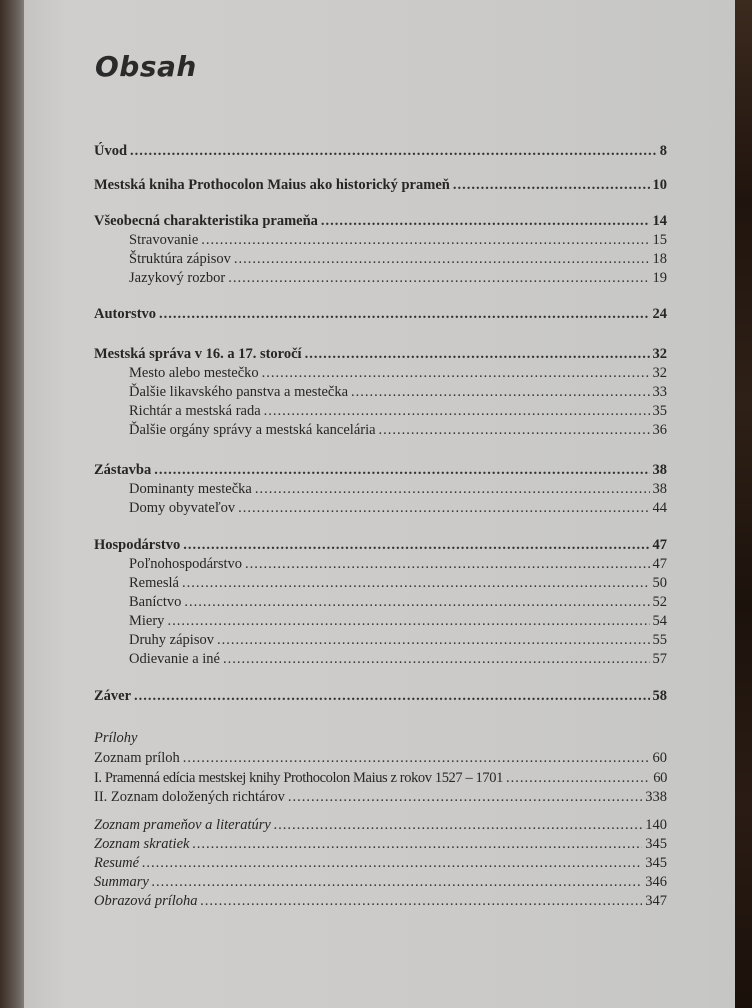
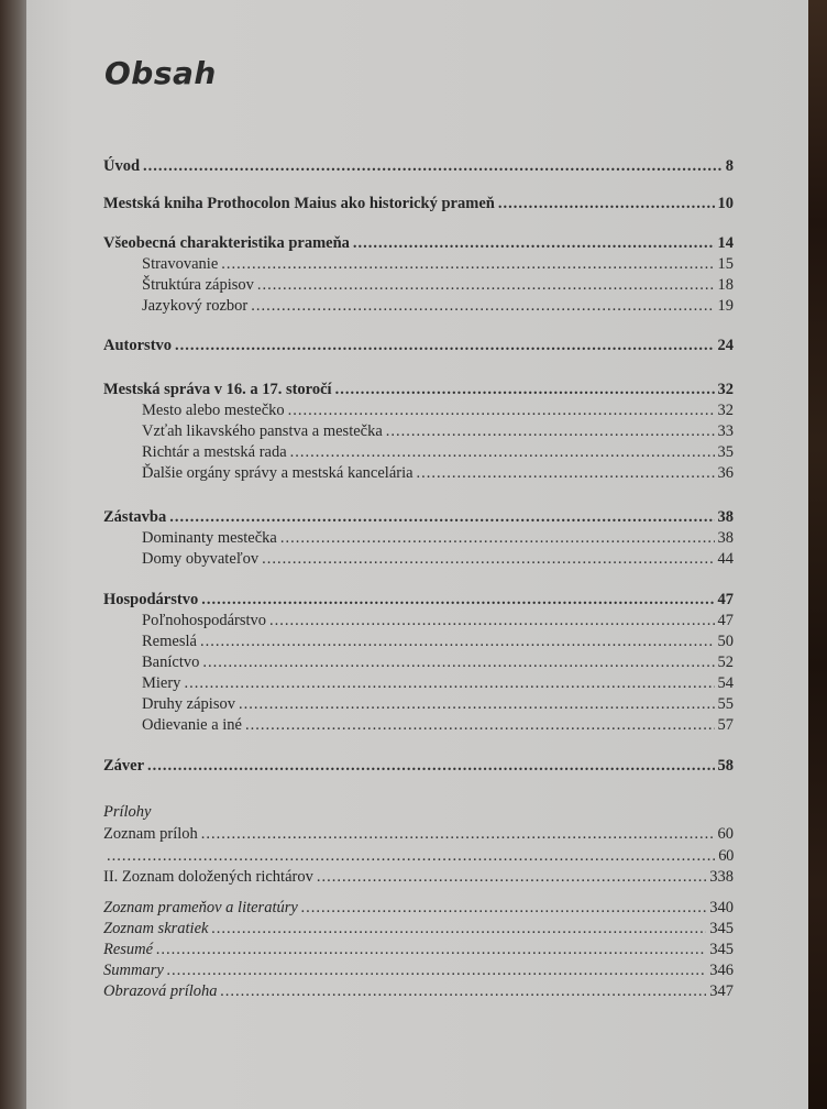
  Obsah
  Úvod
  8
  Mestská kniha Prothocolon Maius ako historický prameň
  10
  Všeobecná charakteristika prameňa
  14
  Stravovanie
  15
  Štruktúra zápisov
  18
  Jazykový rozbor
  19
  Autorstvo
  24
  Mestská správa v 16. a 17. storočí
  32
  Mesto alebo mestečko
  32
- Ďalšie likavského panstva a mestečka
+ Vzťah likavského panstva a mestečka
  33
  Richtár a mestská rada
  35
  Ďalšie orgány správy a mestská kancelária
  36
  Zástavba
  38
  Dominanty mestečka
  38
  Domy obyvateľov
  44
  Hospodárstvo
  47
  Poľnohospodárstvo
  47
  Remeslá
  50
  Baníctvo
  52
  Miery
  54
  Druhy zápisov
  55
  Odievanie a iné
  57
  Záver
  58
  Prílohy
  Zoznam príloh
  60
- I. Pramenná edícia mestskej knihy Prothocolon Maius z rokov 1527 – 1701
  60
  II. Zoznam doložených richtárov
  338
  Zoznam prameňov a literatúry
- 140
+ 340
  Zoznam skratiek
  345
  Resumé
  345
  Summary
  346
  Obrazová príloha
  347
